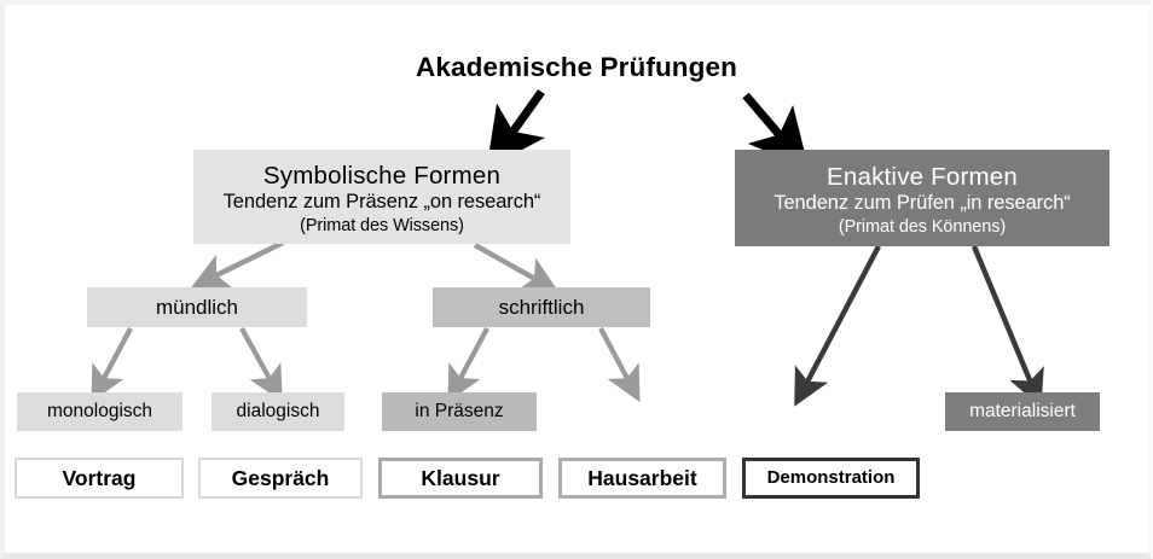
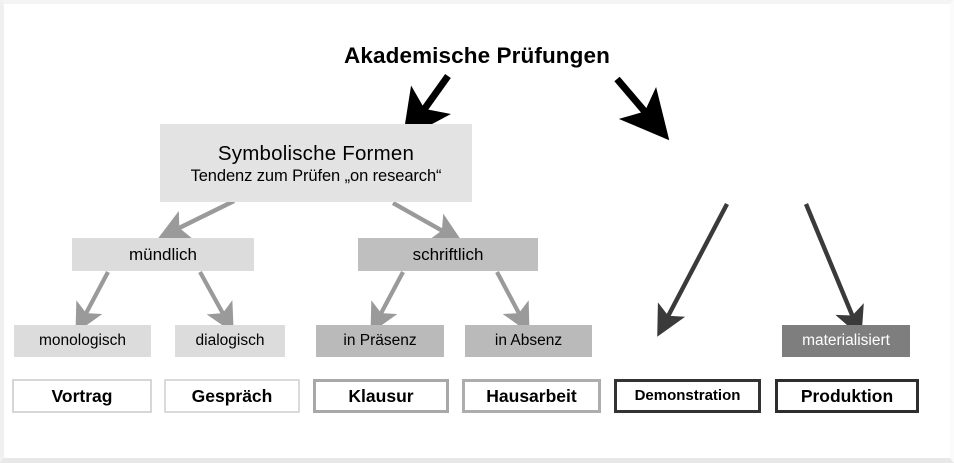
  Akademische Prüfungen
  Symbolische Formen
- Tendenz zum Präsenz „on research“
+ Tendenz zum Prüfen „on research“
- (Primat des Wissens)
- Enaktive Formen
- Tendenz zum Prüfen „in research“
- (Primat des Könnens)
  mündlich
  schriftlich
  monologisch
  dialogisch
  in Präsenz
+ in Absenz
  materialisiert
  Vortrag
  Gespräch
  Klausur
  Hausarbeit
  Demonstration
+ Produktion
